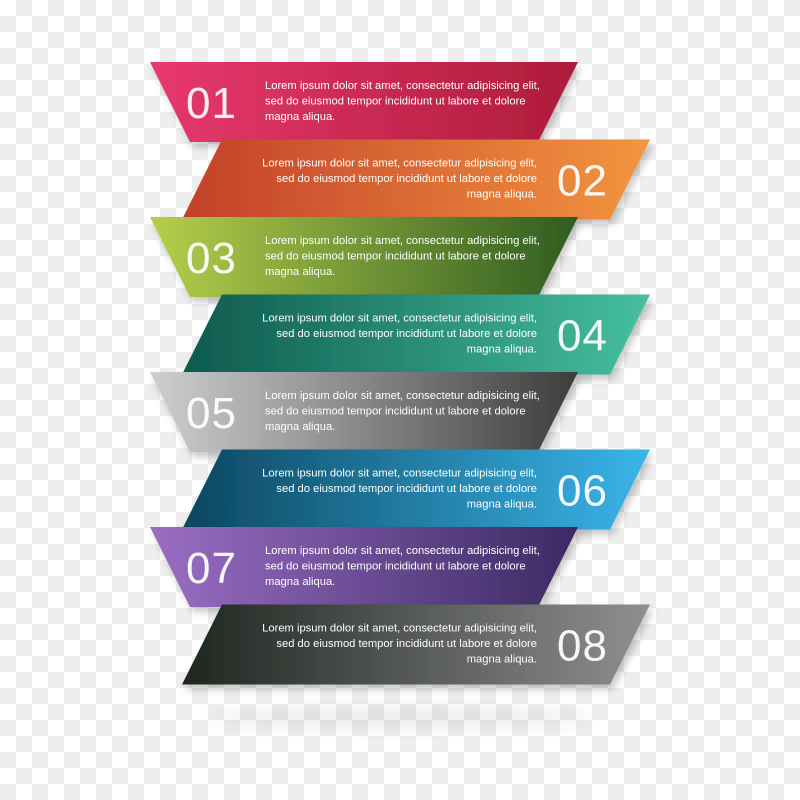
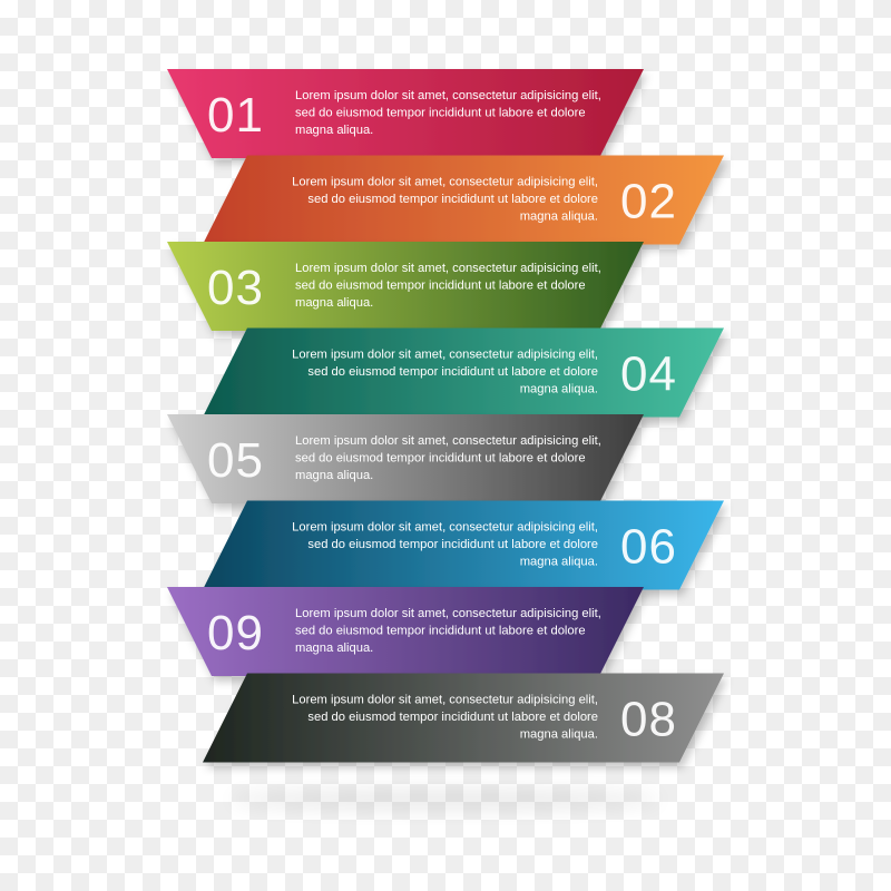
  01
  Lorem ipsum dolor sit amet, consectetur adipisicing elit,
  sed do eiusmod tempor incididunt ut labore et dolore
  magna aliqua.
  02
  Lorem ipsum dolor sit amet, consectetur adipisicing elit,
  sed do eiusmod tempor incididunt ut labore et dolore
  magna aliqua.
  03
  Lorem ipsum dolor sit amet, consectetur adipisicing elit,
  sed do eiusmod tempor incididunt ut labore et dolore
  magna aliqua.
  04
  Lorem ipsum dolor sit amet, consectetur adipisicing elit,
  sed do eiusmod tempor incididunt ut labore et dolore
  magna aliqua.
  05
  Lorem ipsum dolor sit amet, consectetur adipisicing elit,
  sed do eiusmod tempor incididunt ut labore et dolore
  magna aliqua.
  06
  Lorem ipsum dolor sit amet, consectetur adipisicing elit,
  sed do eiusmod tempor incididunt ut labore et dolore
  magna aliqua.
- 07
+ 09
  Lorem ipsum dolor sit amet, consectetur adipisicing elit,
  sed do eiusmod tempor incididunt ut labore et dolore
  magna aliqua.
  08
  Lorem ipsum dolor sit amet, consectetur adipisicing elit,
  sed do eiusmod tempor incididunt ut labore et dolore
  magna aliqua.
